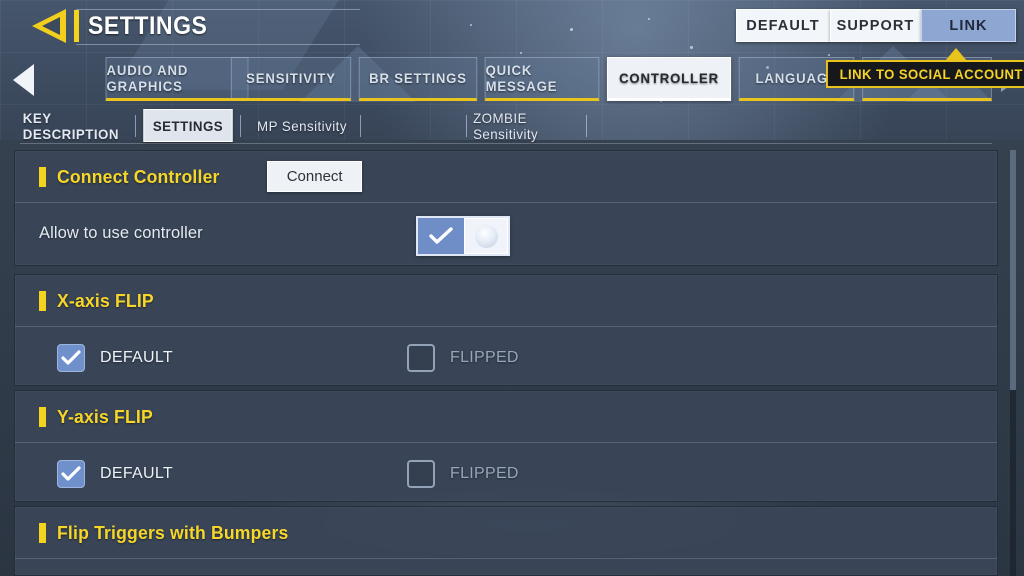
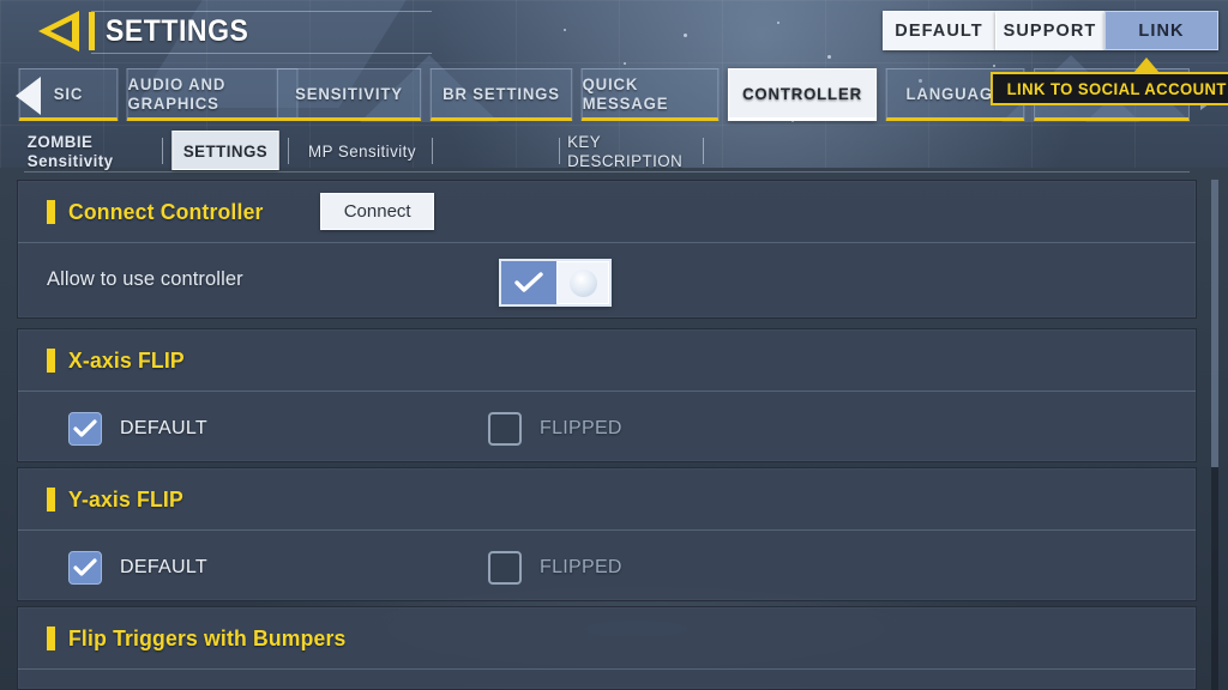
  SETTINGS
  DEFAULT
  SUPPORT
  LINK
+ SIC
  AUDIO AND GRAPHICS
  SENSITIVITY
  BR SETTINGS
  QUICK MESSAGE
  CONTROLLER
  LANGUAG
  LINK TO SOCIAL ACCOUNT
- KEY DESCRIPTION
+ ZOMBIE Sensitivity
  SETTINGS
  MP Sensitivity
- ZOMBIE Sensitivity
+ KEY DESCRIPTION
  Connect Controller
  Connect
  Allow to use controller
  X-axis FLIP
  DEFAULT
  FLIPPED
  Y-axis FLIP
  DEFAULT
  FLIPPED
  Flip Triggers with Bumpers
